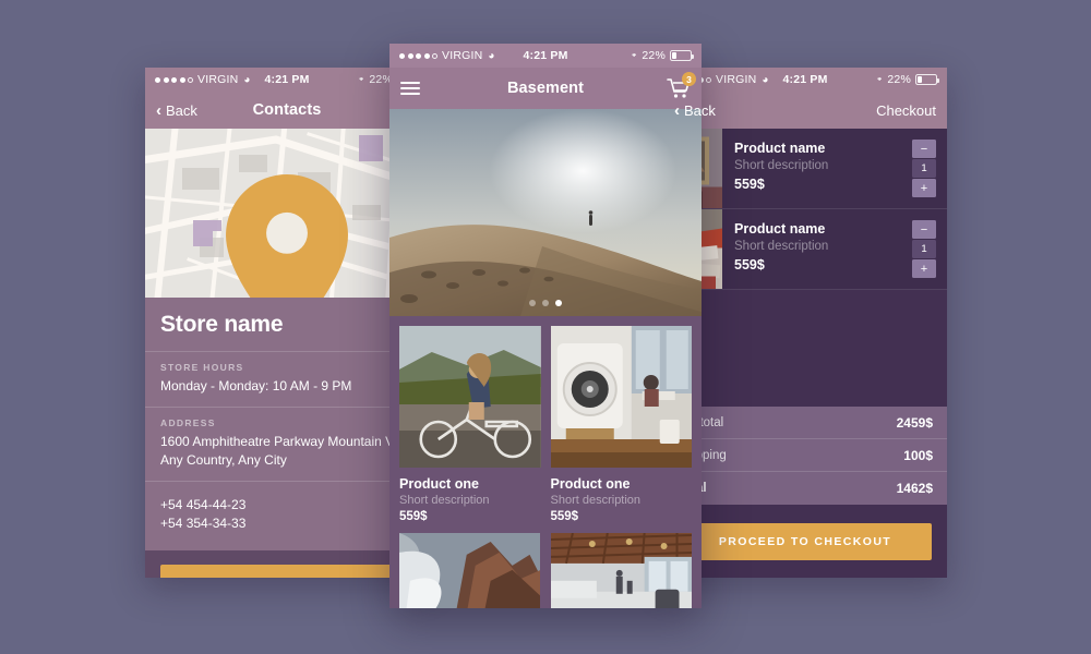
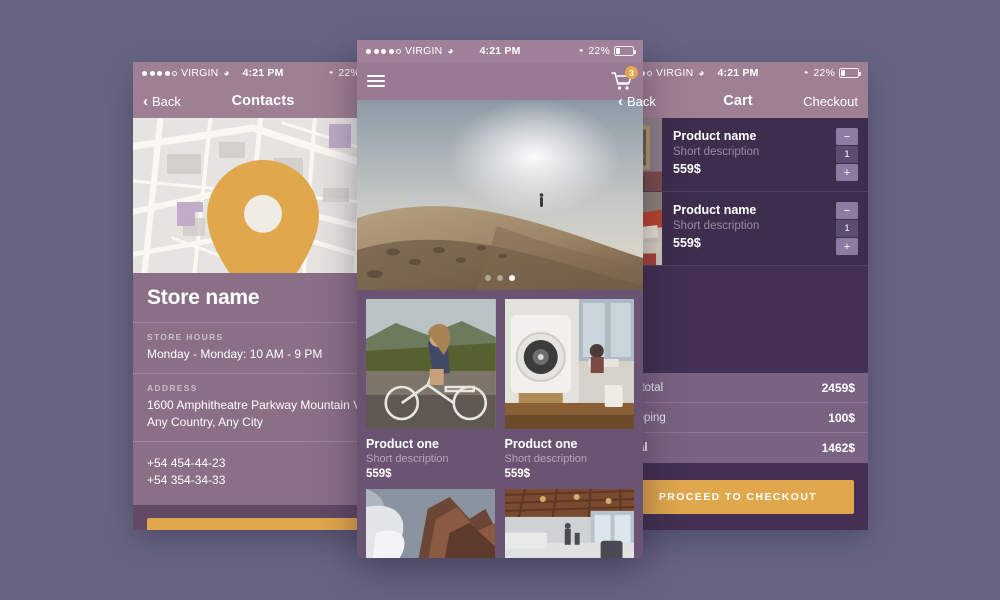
  VIRGIN
  ◕
  4:21 PM
  ᛭
  22%
  ‹
  Back
  Contacts
  Store name
  STORE HOURS
  Monday - Monday: 10 AM - 9 PM
  ADDRESS
  1600 Amphitheatre Parkway Mountain
  Any Country, Any City
  +54 454-44-23
  +54 354-34-33
  VIRGIN
  ◕
  4:21 PM
  ᛭
  22%
  ‹
  Back
+ Cart
  Checkout
  Product name
  Short description
  559$
  −
  1
  +
  Product name
  Short description
  559$
  −
  1
  +
  2459$
  100$
  1462$
  PROCEED TO CHECKOUT
  VIRGIN
  ◕
  4:21 PM
  ᛭
  22%
- Basement
  3
  Product one
  Short description
  559$
  Product one
  Short description
  559$
